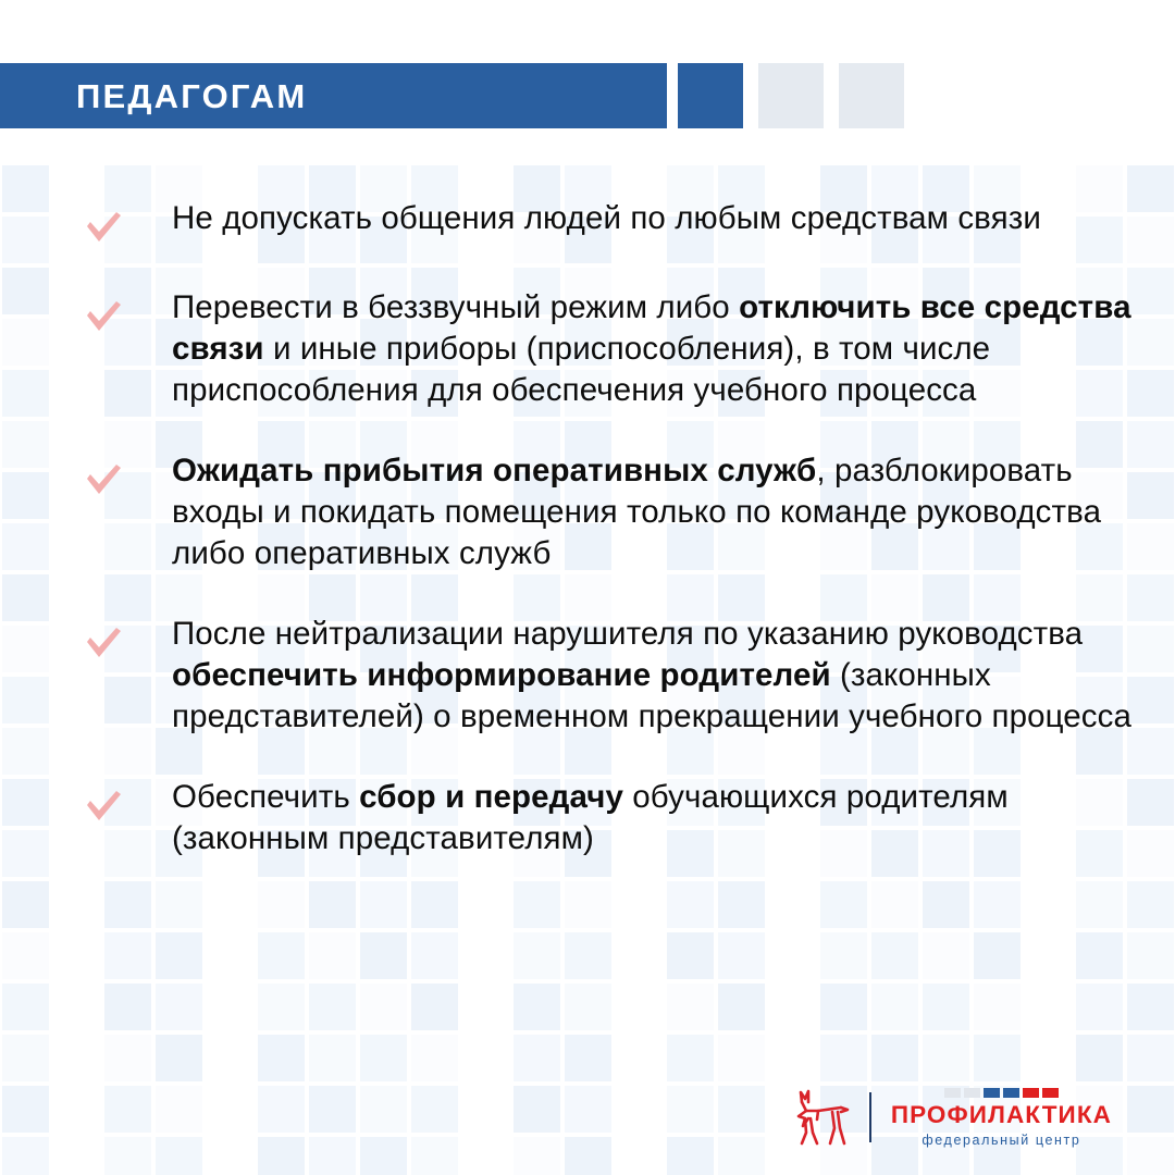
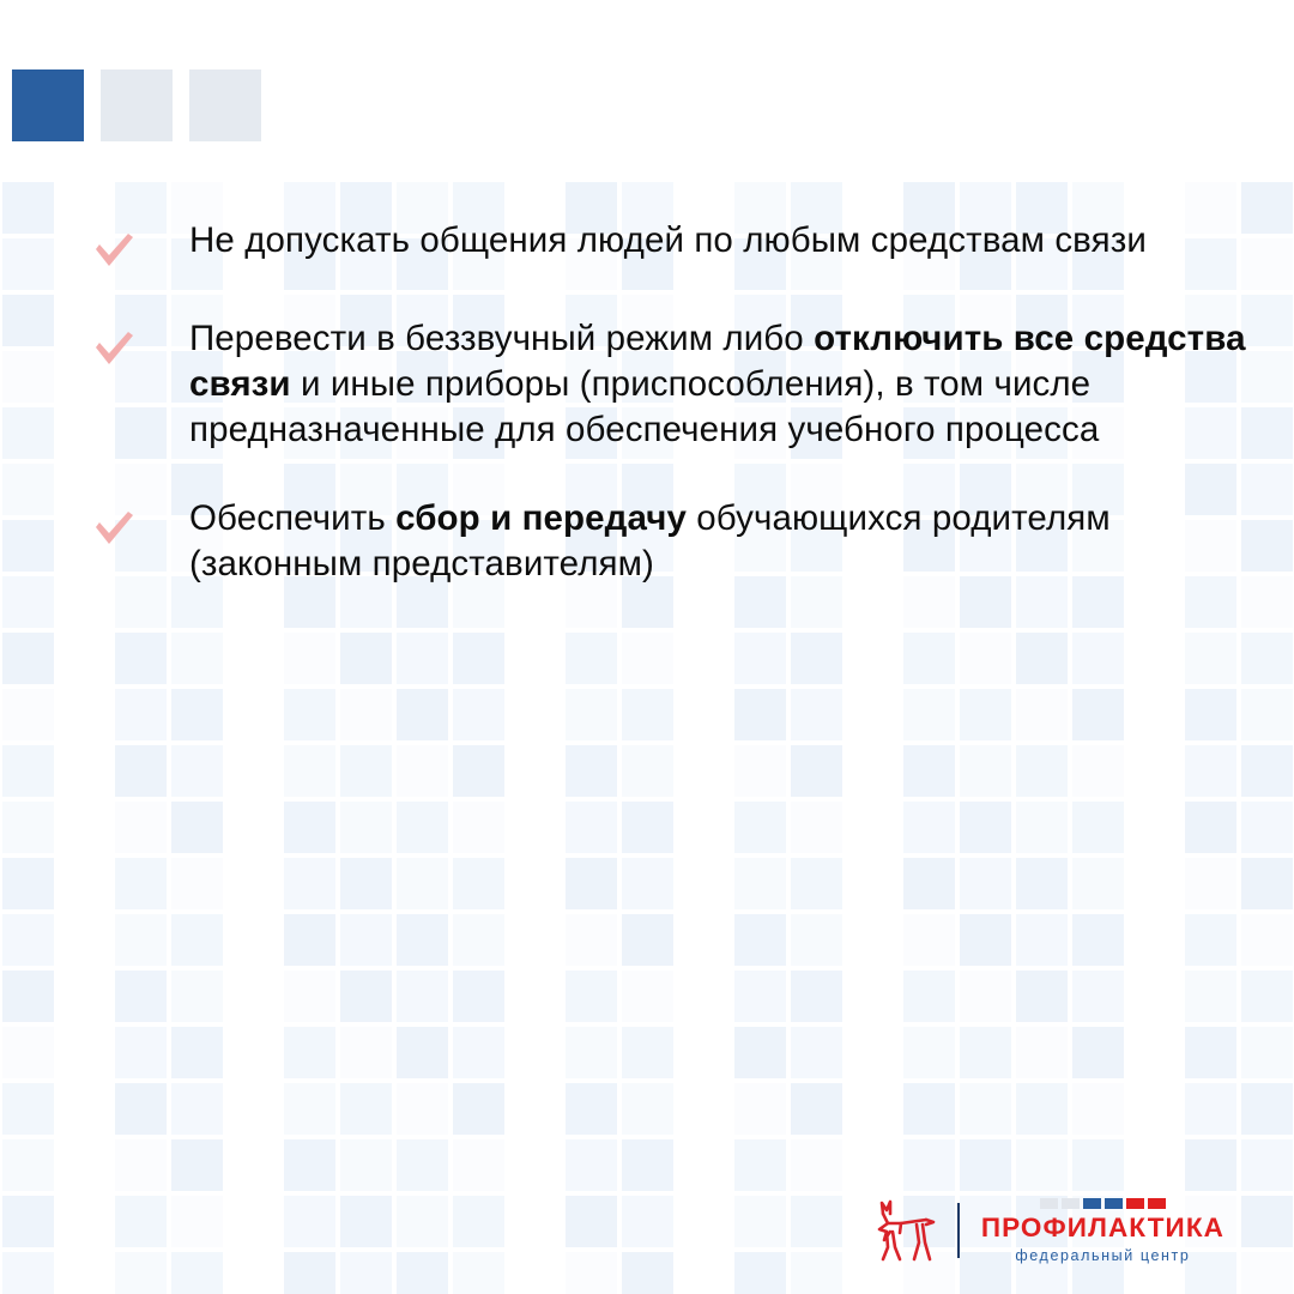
- ПЕДАГОГАМ
  Не допускать общения людей по любым средствам связи
- Перевести в беззвучный режим либо отключить все средства связи и иные приборы (приспособления), в том числе приспособления для обеспечения учебного процесса
+ Перевести в беззвучный режим либо отключить все средства связи и иные приборы (приспособления), в том числе предназначенные для обеспечения учебного процесса
- Ожидать прибытия оперативных служб, разблокировать входы и покидать помещения только по команде руководства либо оперативных служб
- После нейтрализации нарушителя по указанию руководства обеспечить информирование родителей (законных представителей) о временном прекращении учебного процесса
  Обеспечить сбор и передачу обучающихся родителям (законным представителям)
  ПРОФИЛАКТИКА
  федеральный центр
